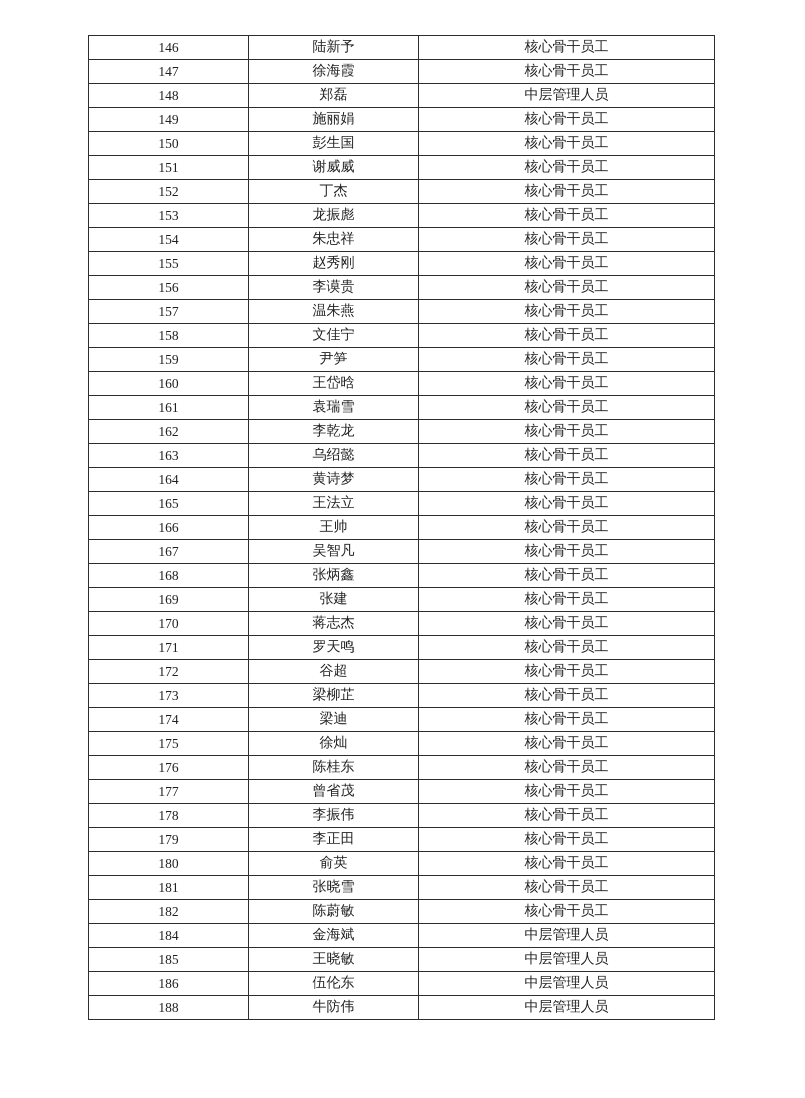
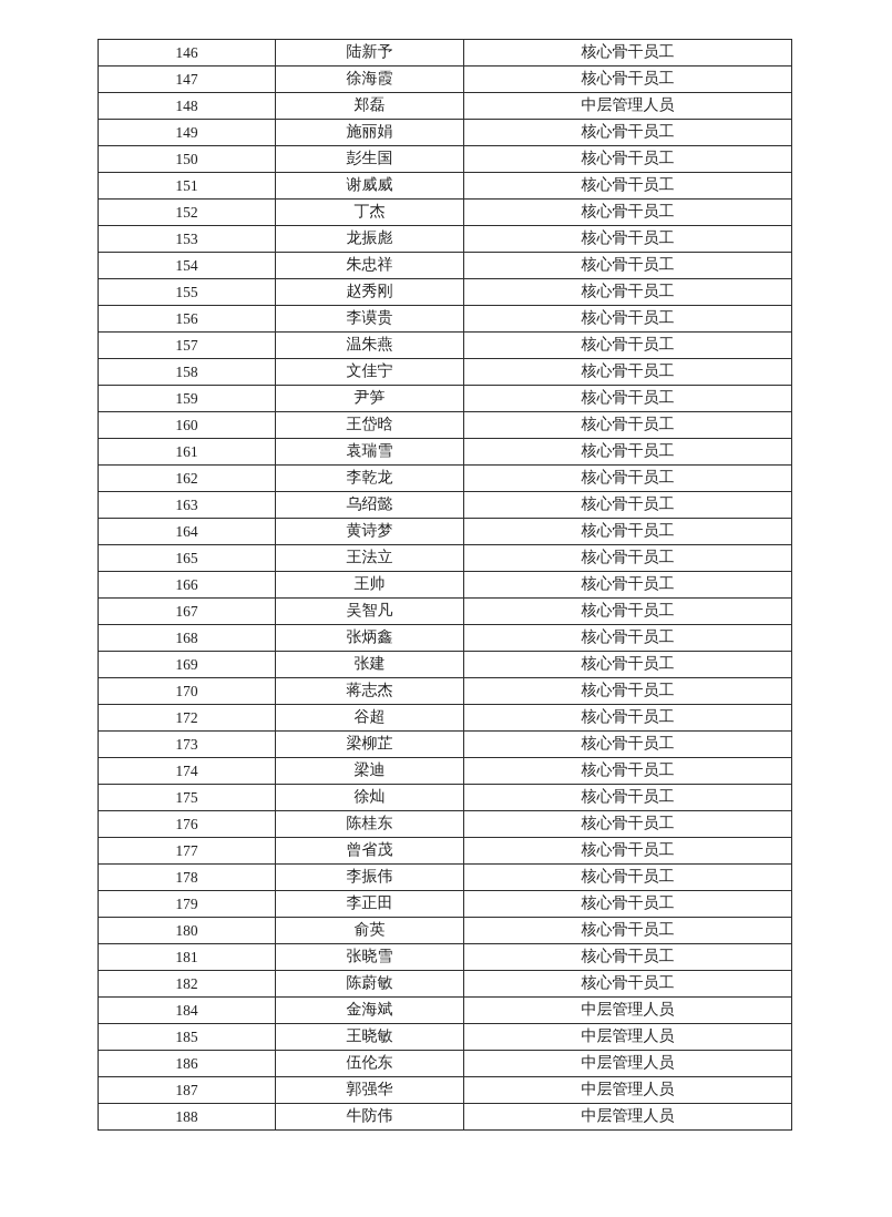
  146	陆新予	核心骨干员工
  147	徐海霞	核心骨干员工
  148	郑磊	中层管理人员
  149	施丽娟	核心骨干员工
  150	彭生国	核心骨干员工
  151	谢威威	核心骨干员工
  152	丁杰	核心骨干员工
  153	龙振彪	核心骨干员工
  154	朱忠祥	核心骨干员工
  155	赵秀刚	核心骨干员工
  156	李谟贵	核心骨干员工
  157	温朱燕	核心骨干员工
  158	文佳宁	核心骨干员工
  159	尹笋	核心骨干员工
  160	王岱晗	核心骨干员工
  161	袁瑞雪	核心骨干员工
  162	李乾龙	核心骨干员工
  163	乌绍懿	核心骨干员工
  164	黄诗梦	核心骨干员工
  165	王法立	核心骨干员工
  166	王帅	核心骨干员工
  167	吴智凡	核心骨干员工
  168	张炳鑫	核心骨干员工
  169	张建	核心骨干员工
  170	蒋志杰	核心骨干员工
- 171	罗天鸣	核心骨干员工
  172	谷超	核心骨干员工
  173	梁柳芷	核心骨干员工
  174	梁迪	核心骨干员工
  175	徐灿	核心骨干员工
  176	陈桂东	核心骨干员工
  177	曾省茂	核心骨干员工
  178	李振伟	核心骨干员工
  179	李正田	核心骨干员工
  180	俞英	核心骨干员工
  181	张晓雪	核心骨干员工
  182	陈蔚敏	核心骨干员工
  184	金海斌	中层管理人员
  185	王晓敏	中层管理人员
  186	伍伦东	中层管理人员
+ 187	郭强华	中层管理人员
  188	牛防伟	中层管理人员
